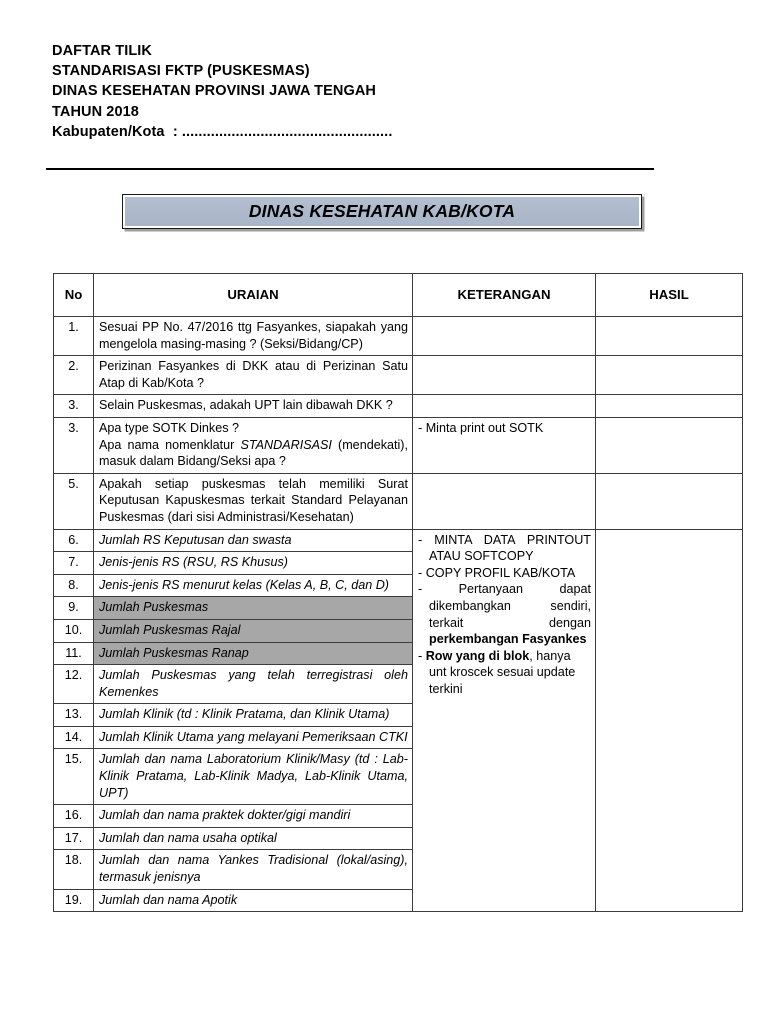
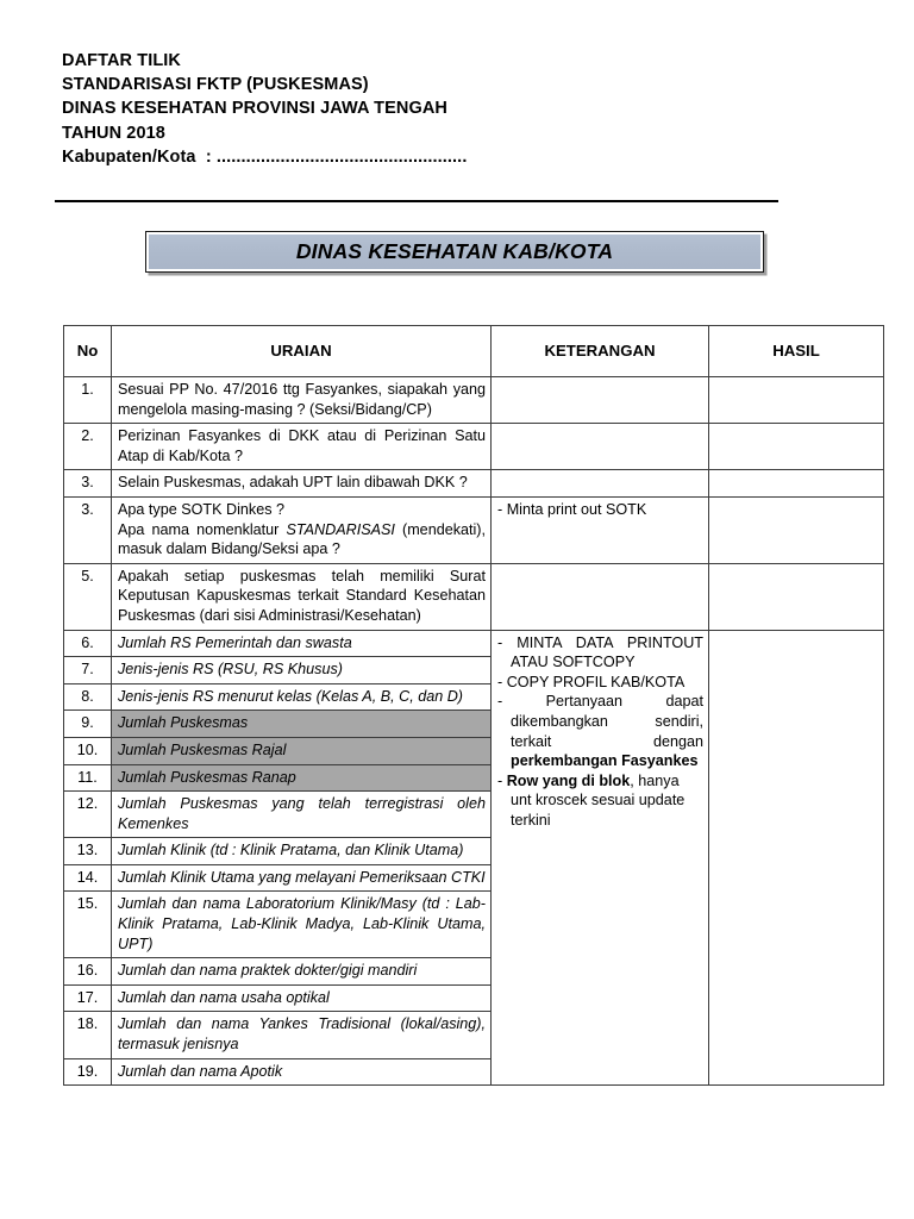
  DAFTAR TILIK
  STANDARISASI FKTP (PUSKESMAS)
  DINAS KESEHATAN PROVINSI JAWA TENGAH
  TAHUN 2018
  Kabupaten/Kota : ...................................................
  DINAS KESEHATAN KAB/KOTA
  No	URAIAN	KETERANGAN	HASIL
  1.	Sesuai PP No. 47/2016 ttg Fasyankes, siapakah yang mengelola masing-masing ? (Seksi/Bidang/CP)
  2.	Perizinan Fasyankes di DKK atau di Perizinan Satu Atap di Kab/Kota ?
  3.	Selain Puskesmas, adakah UPT lain dibawah DKK ?
  3.	Apa type SOTK Dinkes ? Apa nama nomenklatur STANDARISASI (mendekati), masuk dalam Bidang/Seksi apa ?	- Minta print out SOTK
- 5.	Apakah setiap puskesmas telah memiliki Surat Keputusan Kapuskesmas terkait Standard Pelayanan Puskesmas (dari sisi Administrasi/Kesehatan)
+ 5.	Apakah setiap puskesmas telah memiliki Surat Keputusan Kapuskesmas terkait Standard Kesehatan Puskesmas (dari sisi Administrasi/Kesehatan)
- 6.	Jumlah RS Keputusan dan swasta	- MINTA DATA PRINTOUT ATAU SOFTCOPY - COPY PROFIL KAB/KOTA - Pertanyaan dapat dikembangkan sendiri, terkait dengan perkembangan Fasyankes - Row yang di blok, hanya unt kroscek sesuai update terkini
+ 6.	Jumlah RS Pemerintah dan swasta	- MINTA DATA PRINTOUT ATAU SOFTCOPY - COPY PROFIL KAB/KOTA - Pertanyaan dapat dikembangkan sendiri, terkait dengan perkembangan Fasyankes - Row yang di blok, hanya unt kroscek sesuai update terkini
  7.	Jenis-jenis RS (RSU, RS Khusus)
  8.	Jenis-jenis RS menurut kelas (Kelas A, B, C, dan D)
  9.	Jumlah Puskesmas
  10.	Jumlah Puskesmas Rajal
  11.	Jumlah Puskesmas Ranap
  12.	Jumlah Puskesmas yang telah terregistrasi oleh Kemenkes
  13.	Jumlah Klinik (td : Klinik Pratama, dan Klinik Utama)
  14.	Jumlah Klinik Utama yang melayani Pemeriksaan CTKI
  15.	Jumlah dan nama Laboratorium Klinik/Masy (td : Lab-Klinik Pratama, Lab-Klinik Madya, Lab-Klinik Utama, UPT)
  16.	Jumlah dan nama praktek dokter/gigi mandiri
  17.	Jumlah dan nama usaha optikal
  18.	Jumlah dan nama Yankes Tradisional (lokal/asing), termasuk jenisnya
  19.	Jumlah dan nama Apotik
